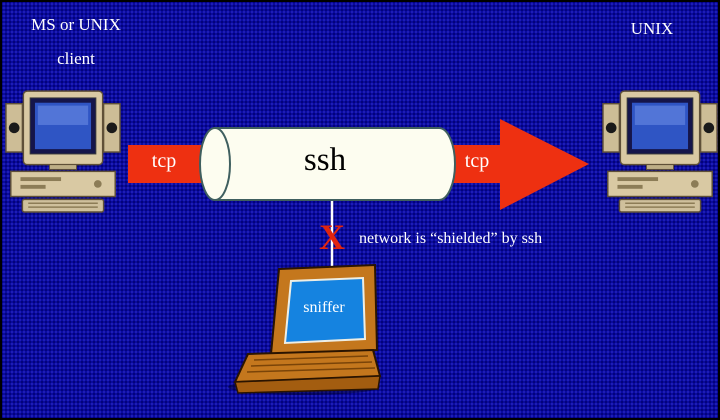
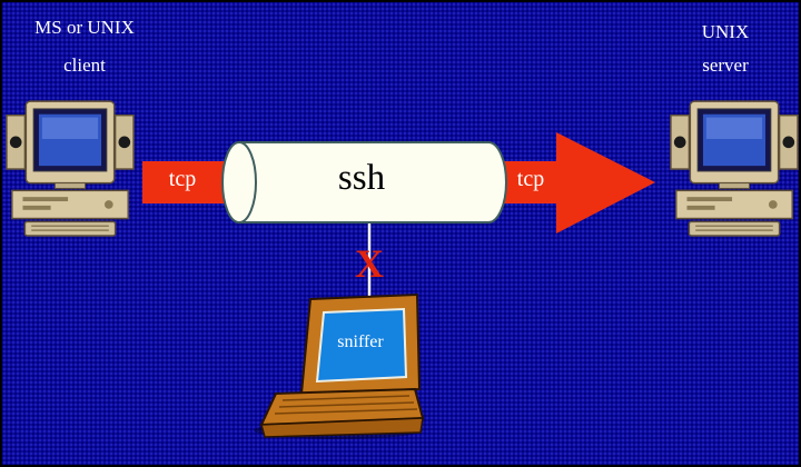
  MS or UNIX
  client
  UNIX
+ server
  tcp
  ssh
  tcp
  X
- network is “shielded” by ssh
  sniffer
